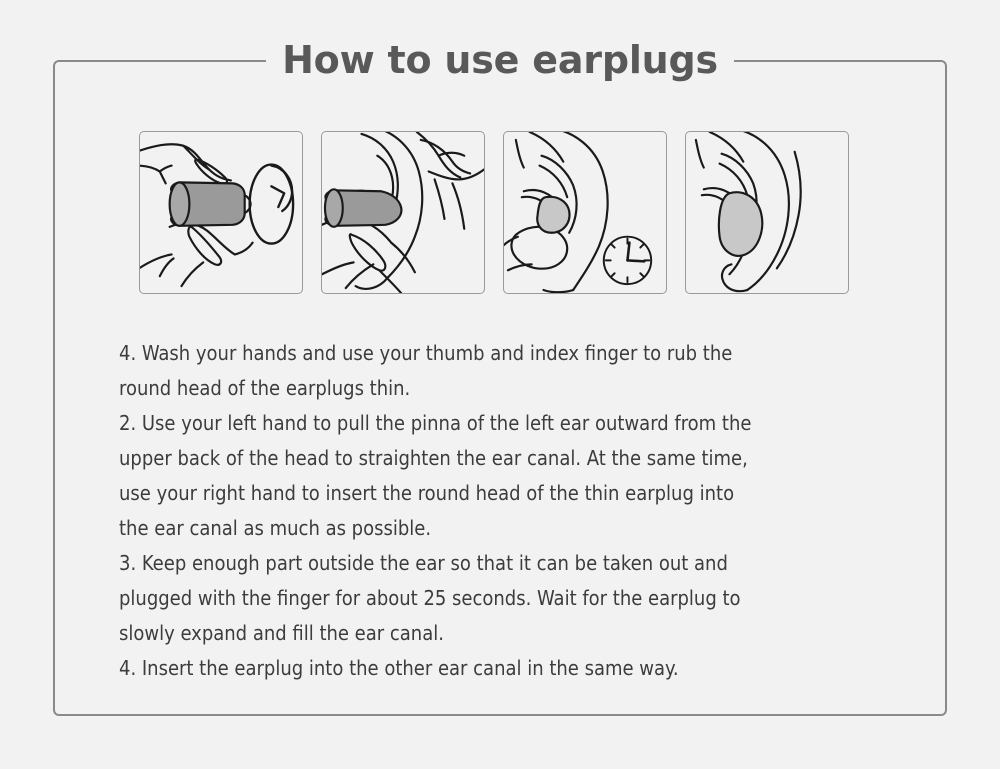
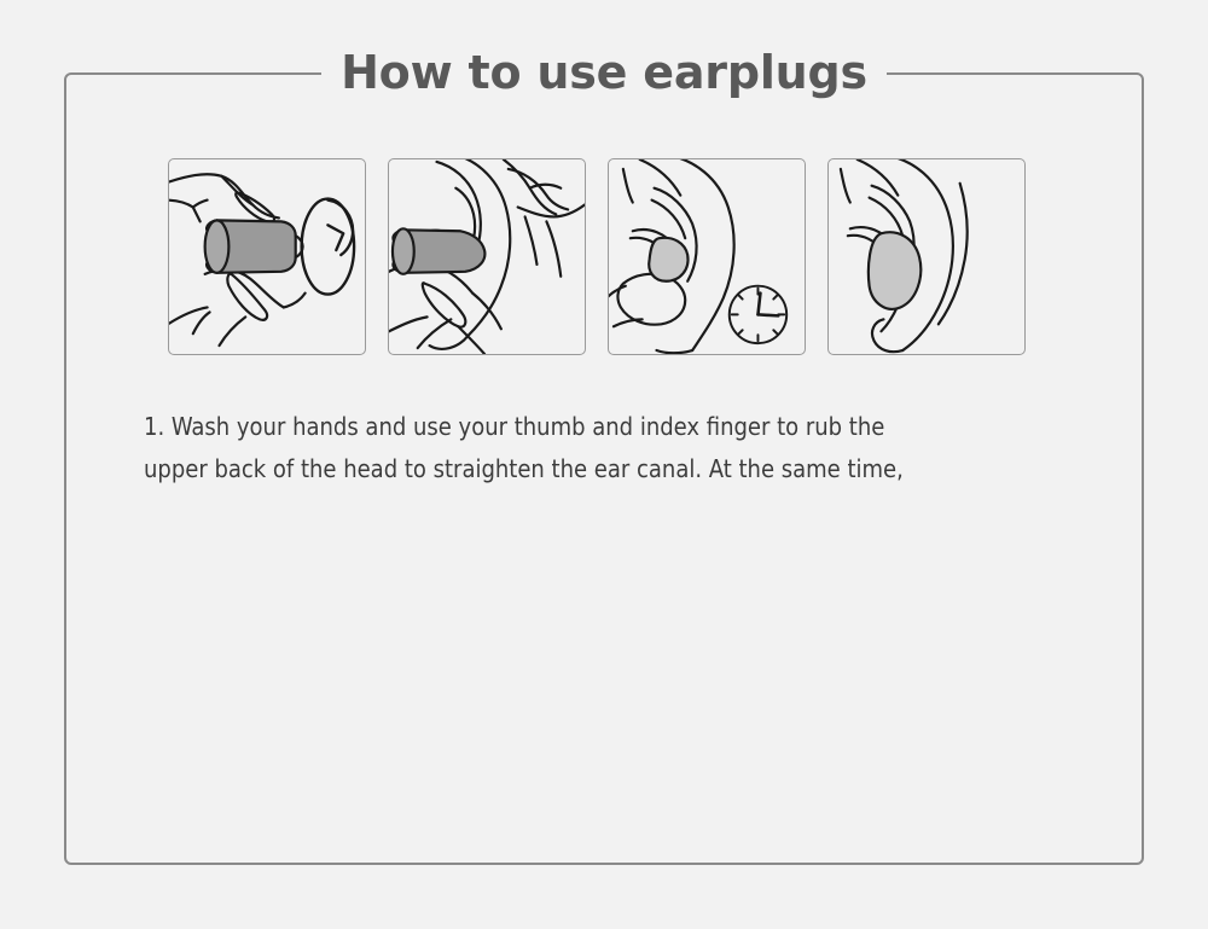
  How to use earplugs
- 4. Wash your hands and use your thumb and index finger to rub the
+ 1. Wash your hands and use your thumb and index finger to rub the
- round head of the earplugs thin.
- 2. Use your left hand to pull the pinna of the left ear outward from the
  upper back of the head to straighten the ear canal. At the same time,
- use your right hand to insert the round head of the thin earplug into
- the ear canal as much as possible.
- 3. Keep enough part outside the ear so that it can be taken out and
- plugged with the finger for about 25 seconds. Wait for the earplug to
- slowly expand and fill the ear canal.
- 4. Insert the earplug into the other ear canal in the same way.
